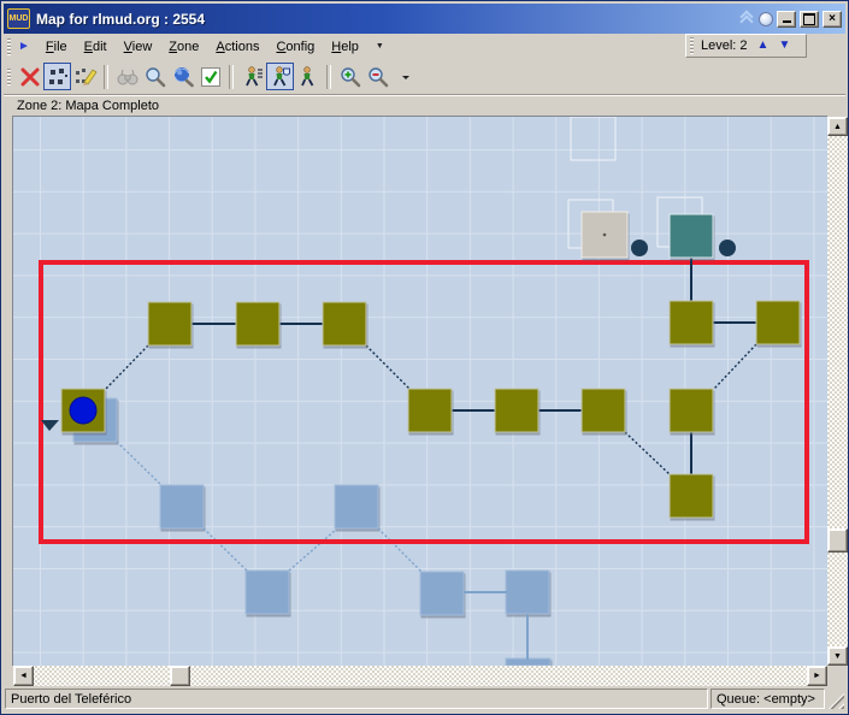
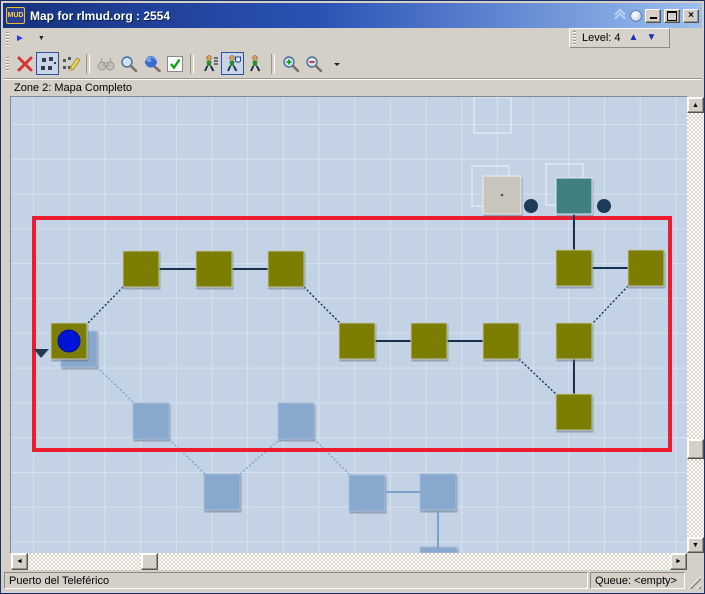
  Map for rlmud.org : 2554
  ×
  ►
- File
- Edit
- View
- Zone
- Actions
- Config
- Help
- Level: 2
+ Level: 4
  ▲
  ▼
  Zone 2: Mapa Completo
  Puerto del Teleférico
  Queue: <empty>
